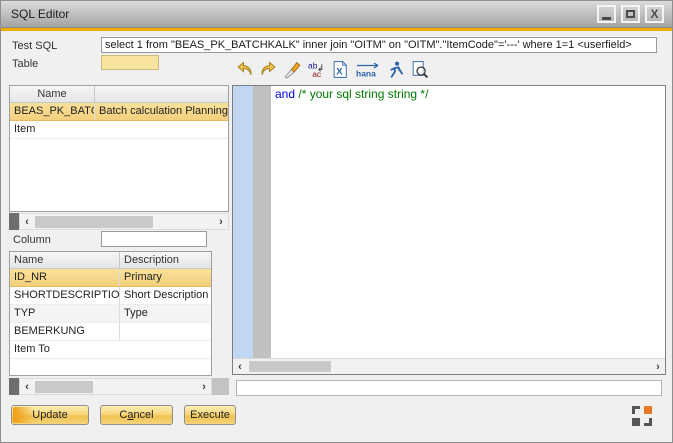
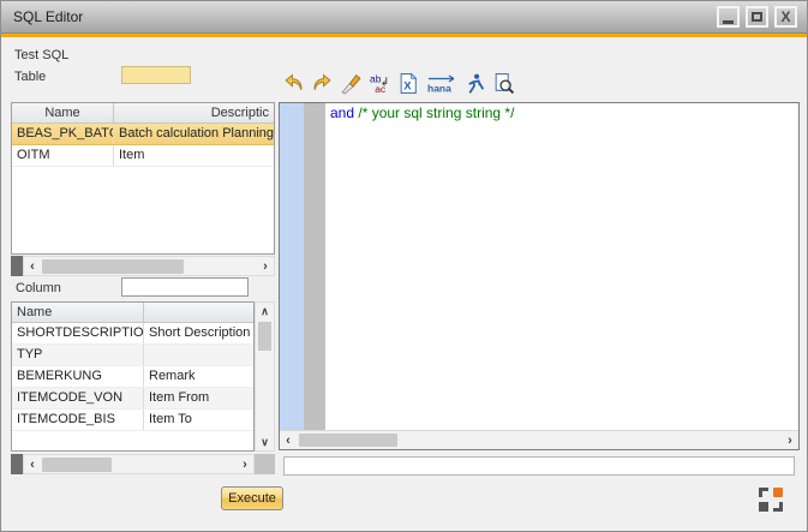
  SQL Editor
  X
  Test SQL
- select 1 from "BEAS_PK_BATCHKALK" inner join "OITM" on "OITM"."ItemCode"='---' where 1=1 <userfield>
  Table
  ab
  ac
  X
  hana
  Name
+ Descriptic
  BEAS_PK_BATC
  Batch calculation Planning
+ OITM
  Item
  ‹
  ›
  Column
  Name
- Description
- ID_NR
- Primary
  SHORTDESCRIPTIO
  Short Description
  TYP
- Type
  BEMERKUNG
+ Remark
+ ITEMCODE_VON
+ Item From
+ ITEMCODE_BIS
  Item To
+ ∧
+ ∨
  ‹
  ›
  and /* your sql string string */
  ‹
  ›
- Update
- Cancel
  Execute
